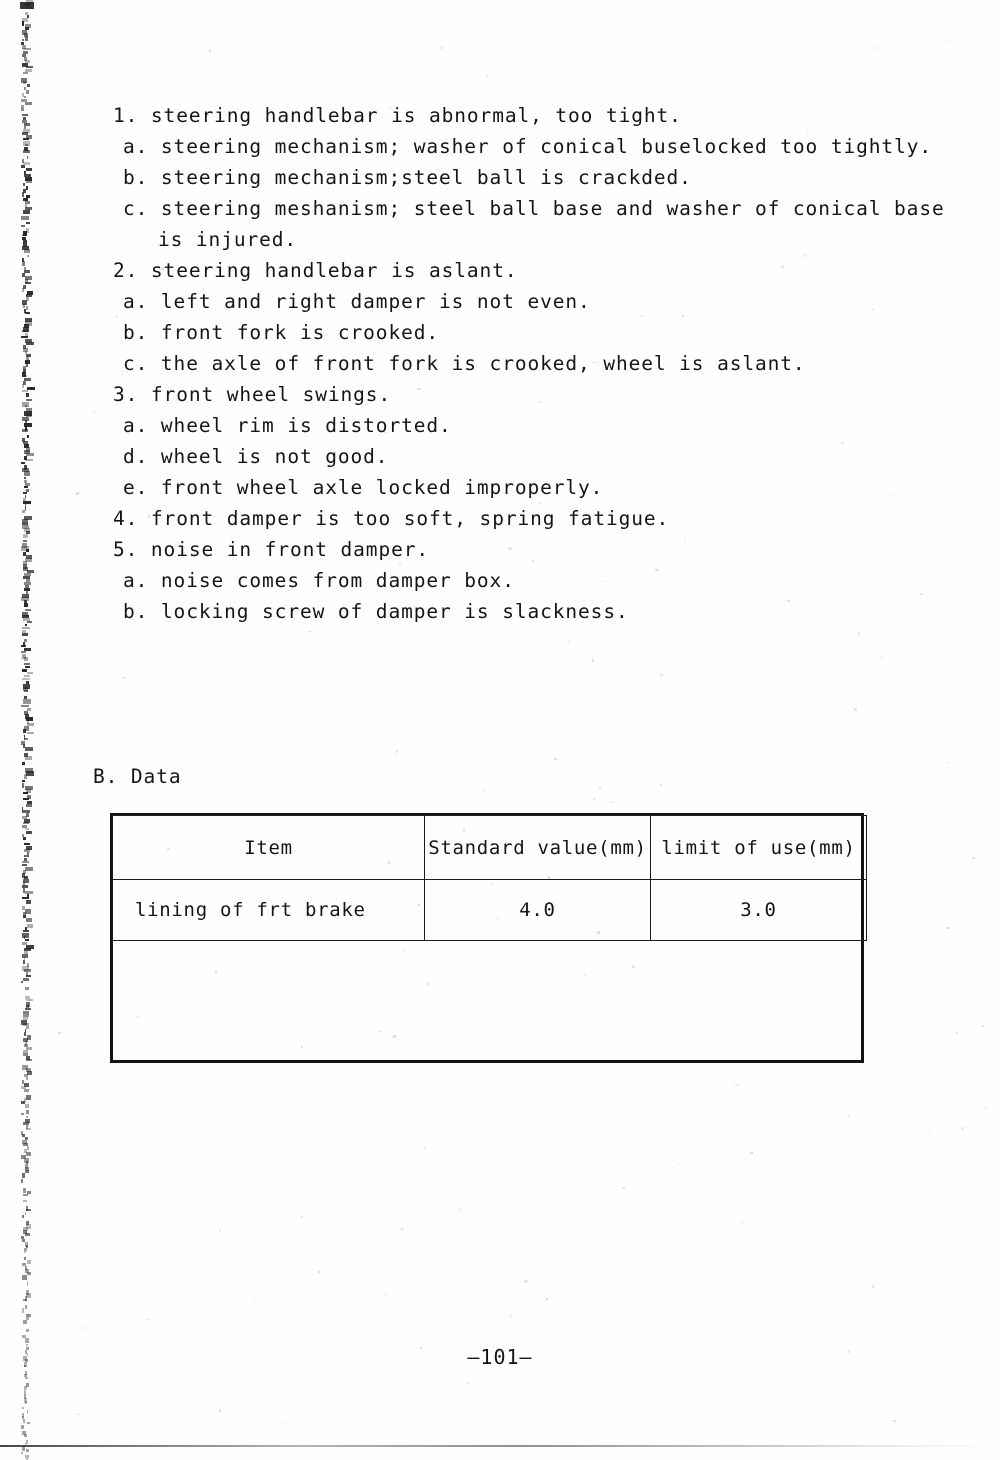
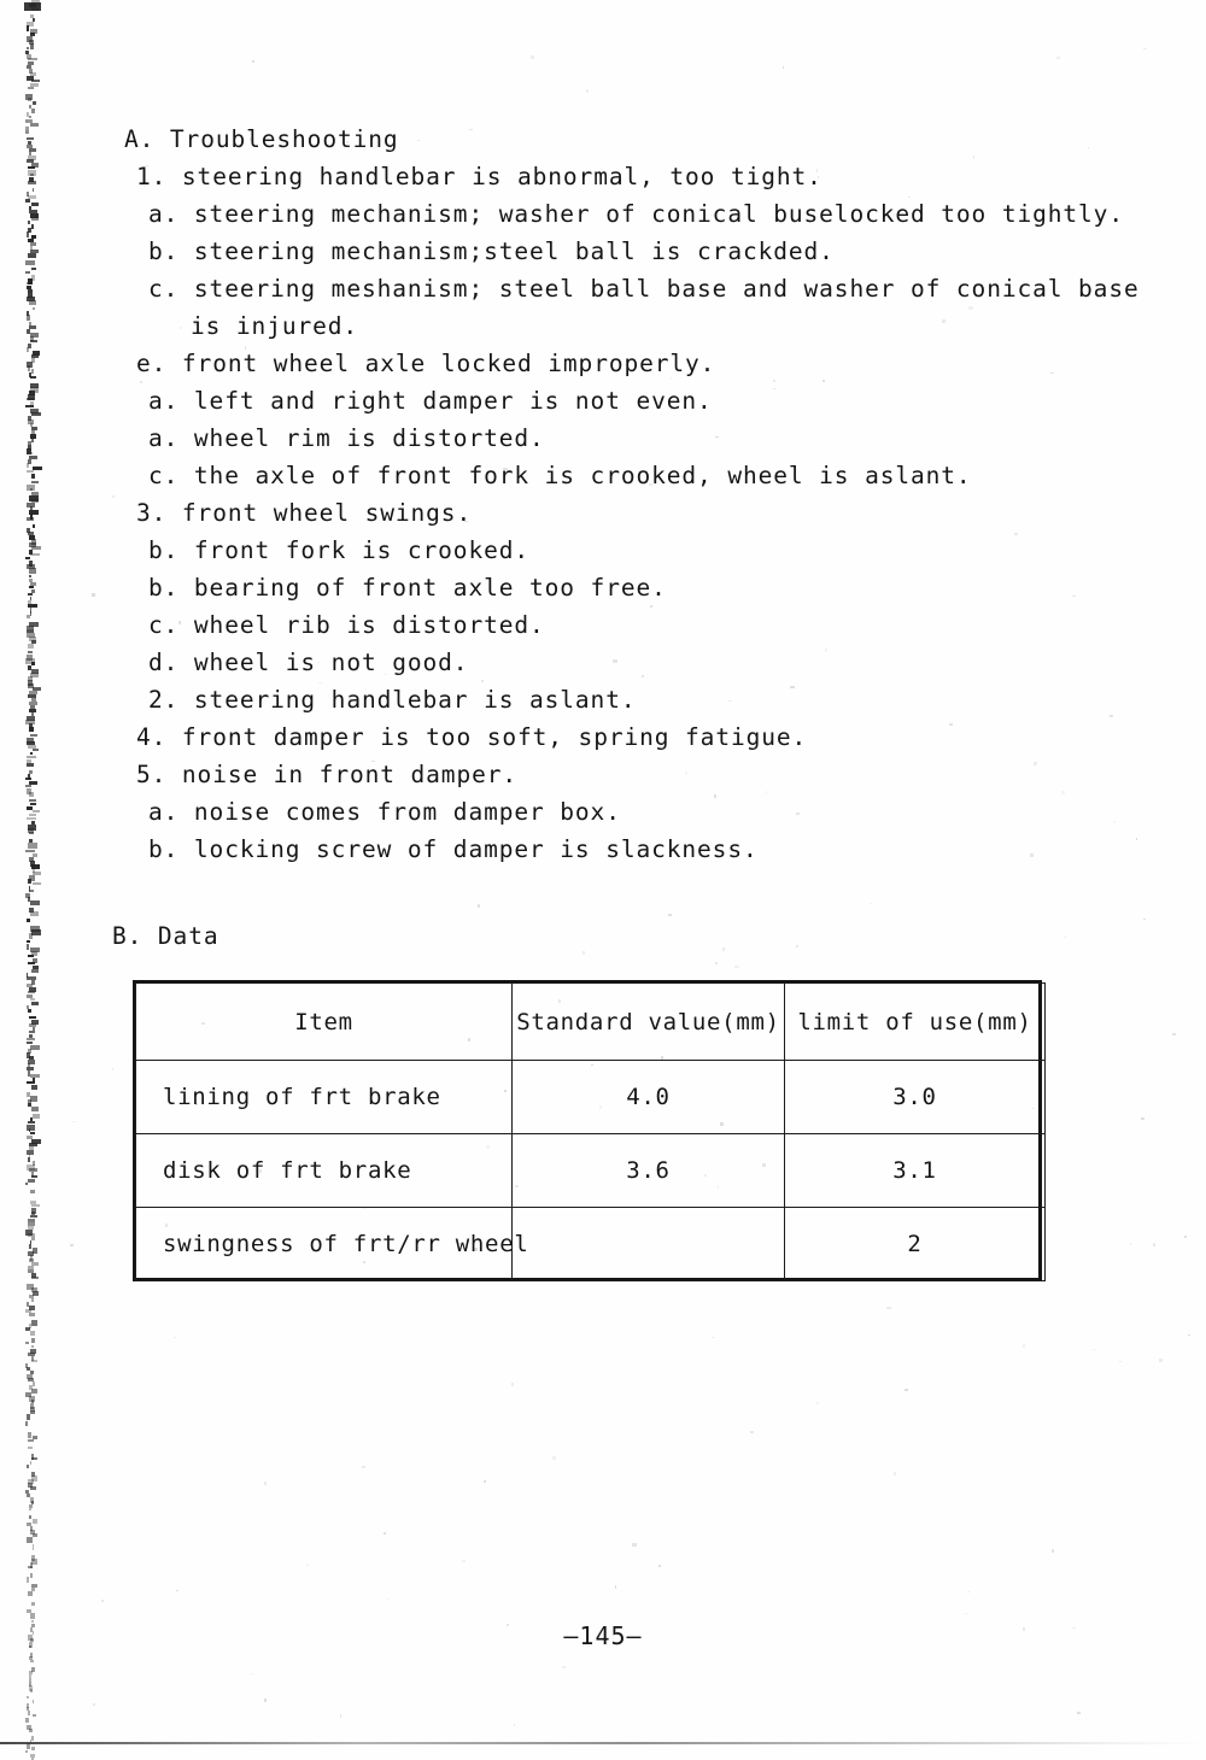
+ A. Troubleshooting
  1. steering handlebar is abnormal, too tight.
  a. steering mechanism; washer of conical buselocked too tightly.
  b. steering mechanism;steel ball is crackded.
  c. steering meshanism; steel ball base and washer of conical base
  is injured.
- 2. steering handlebar is aslant.
+ e. front wheel axle locked improperly.
  a. left and right damper is not even.
- b. front fork is crooked.
+ a. wheel rim is distorted.
  c. the axle of front fork is crooked, wheel is aslant.
  3. front wheel swings.
- a. wheel rim is distorted.
+ b. front fork is crooked.
+ b. bearing of front axle too free.
+ c. wheel rib is distorted.
  d. wheel is not good.
- e. front wheel axle locked improperly.
+ 2. steering handlebar is aslant.
  4. front damper is too soft, spring fatigue.
  5. noise in front damper.
  a. noise comes from damper box.
  b. locking screw of damper is slackness.
  B. Data
  Item	Standard value(mm)	limit of use(mm)
  lining of frt brake	4.0	3.0
+ disk of frt brake	3.6	3.1
+ swingness of frt/rr wheel		2
- —101—
+ —145—
